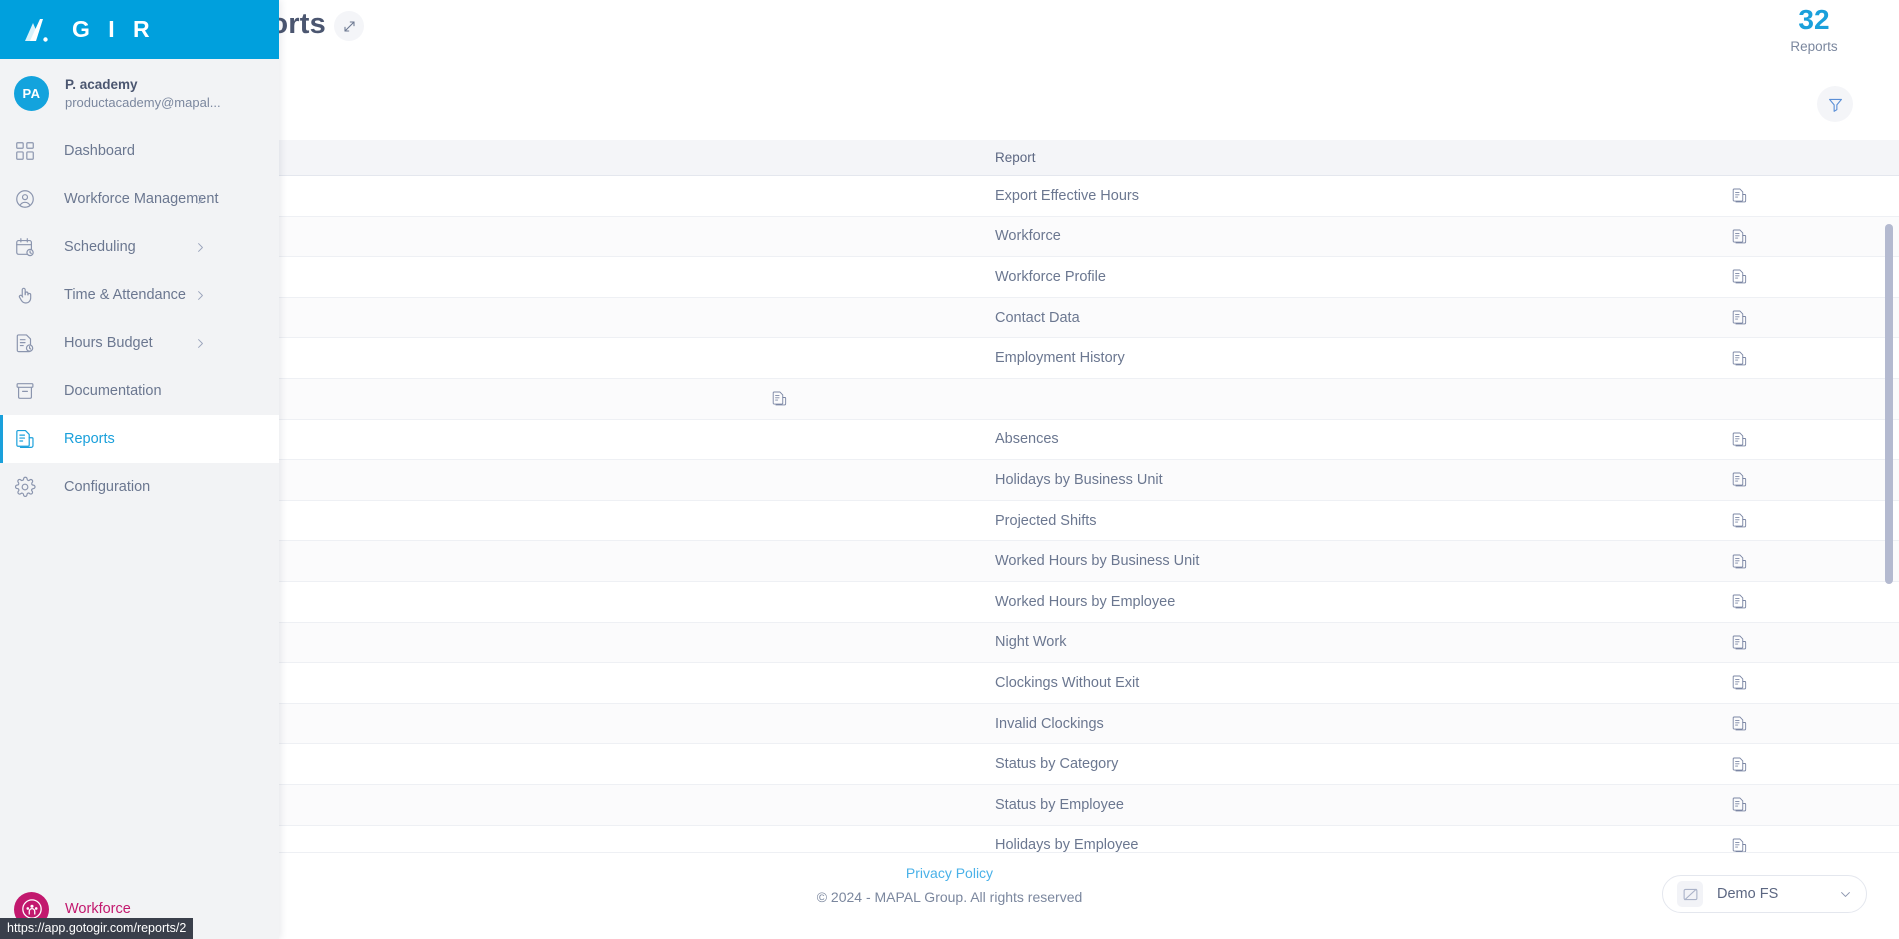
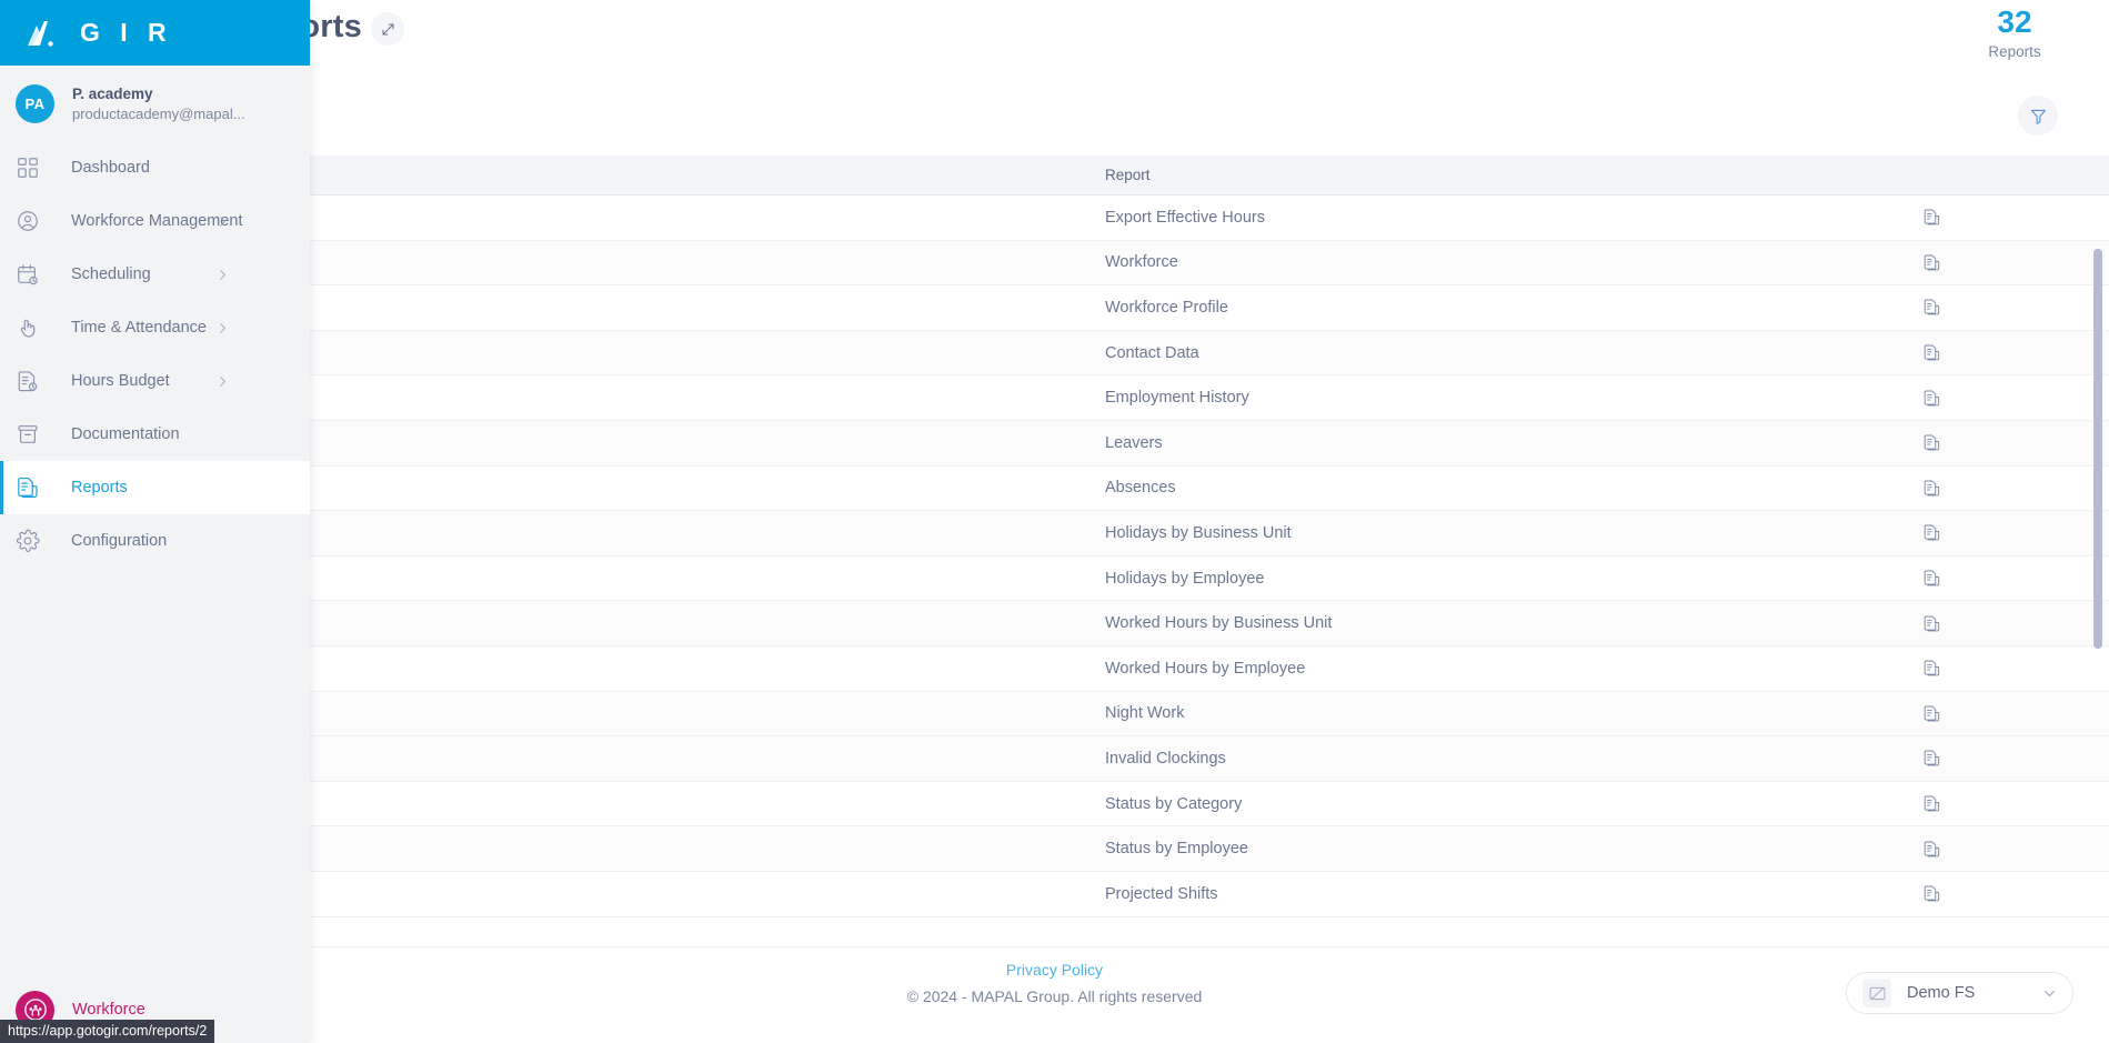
  32
  Reports
  Report
  Export Effective Hours
  Workforce
  Workforce Profile
  Contact Data
  Employment History
+ Leavers
  Absences
  Holidays by Business Unit
- Projected Shifts
+ Holidays by Employee
  Worked Hours by Business Unit
  Worked Hours by Employee
  Night Work
- Clockings Without Exit
  Invalid Clockings
  Status by Category
  Status by Employee
- Holidays by Employee
+ Projected Shifts
  Privacy Policy
  © 2024 - MAPAL Group. All rights reserved
  Demo FS
  G I R
  PA
  P. academy
  productacademy@mapal...
  Dashboard
  Workforce Managemnt
  Scheduling
  Time & Attendance
  Hours Budget
  Documentation
  Reports
  Configuration
  Workforce
  https://app.gotogir.com/reports/2
